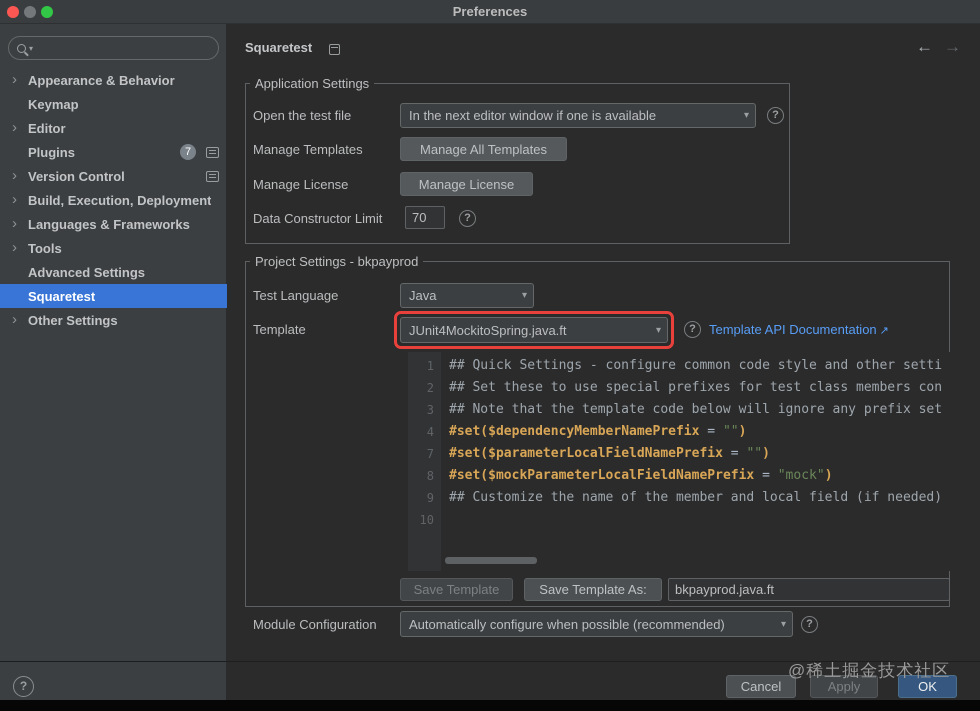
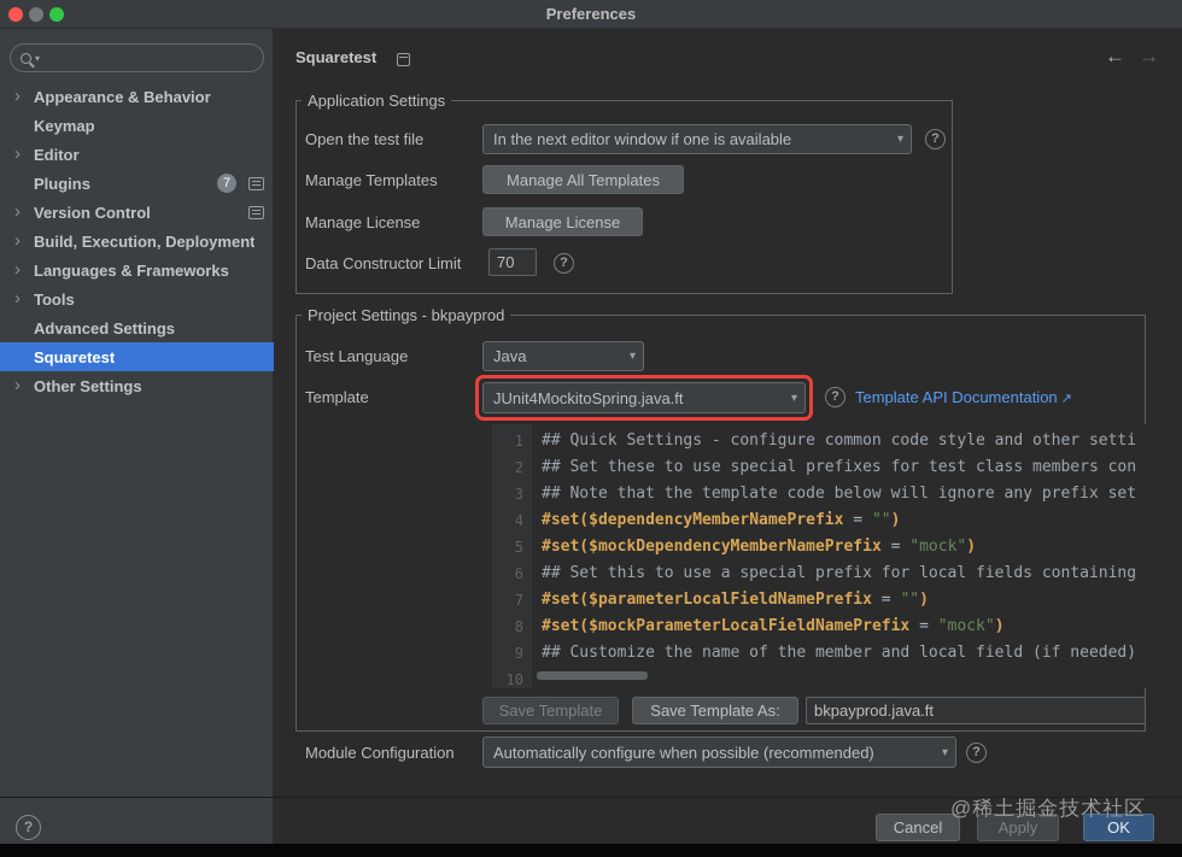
  Preferences
  ▾
  ›
  Appearance & Behavior
  Keymap
  ›
  Editor
  Plugins
  7
  ›
  Version Control
  ›
  Build, Execution, Deployment
  ›
  Languages & Frameworks
  ›
  Tools
  Advanced Settings
  Squaretest
  ›
  Other Settings
  Squaretest
  ←
  →
  Application Settings
  Open the test file
  In the next editor window if one is available
  ▾
  ?
  Manage Templates
  Manage All Templates
  Manage License
  Manage License
  Data Constructor Limit
  70
  ?
  Project Settings - bkpayprod
  Test Language
  Java
  ▾
  Template
  JUnit4MockitoSpring.java.ft
  ▾
  ?
  Template API Documentation ↗
  1
  ## Quick Settings - configure common code style and other setti
  2
  ## Set these to use special prefixes for test class members con
  3
  ## Note that the template code below will ignore any prefix set
  4
  #set($dependencyMemberNamePrefix = "")
+ 5
+ #set($mockDependencyMemberNamePrefix = "mock")
+ 6
+ ## Set this to use a special prefix for local fields containing
  7
  #set($parameterLocalFieldNamePrefix = "")
  8
  #set($mockParameterLocalFieldNamePrefix = "mock")
  9
  ## Customize the name of the member and local field (if needed)
  10
  Save Template
  Save Template As:
  bkpayprod.java.ft
  Module Configuration
  Automatically configure when possible (recommended)
  ▾
  ?
  ?
  Cancel
  Apply
  OK
  @稀土掘金技术社区
